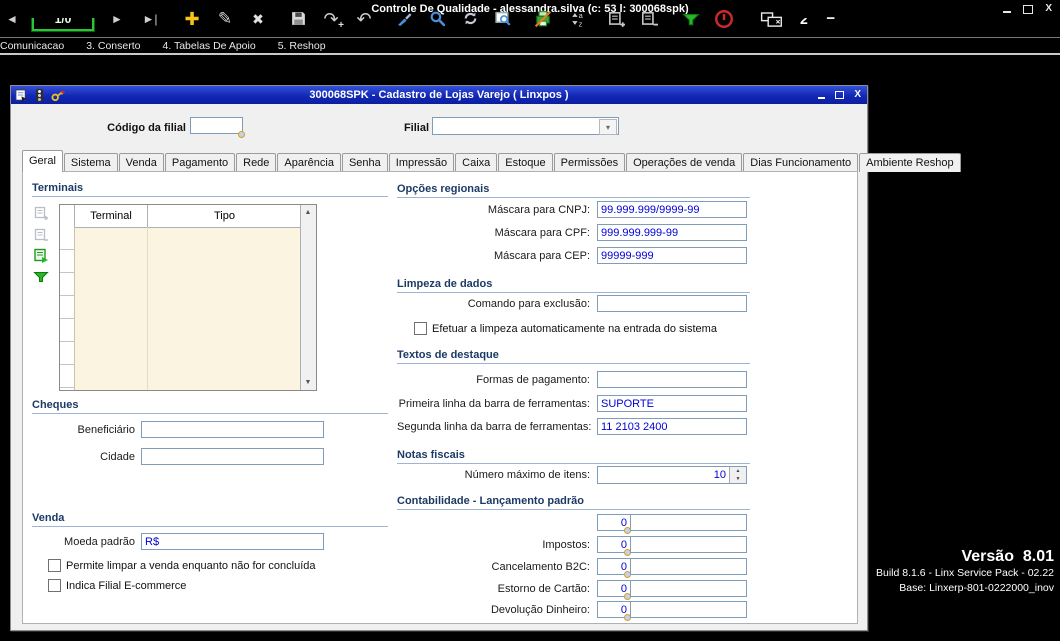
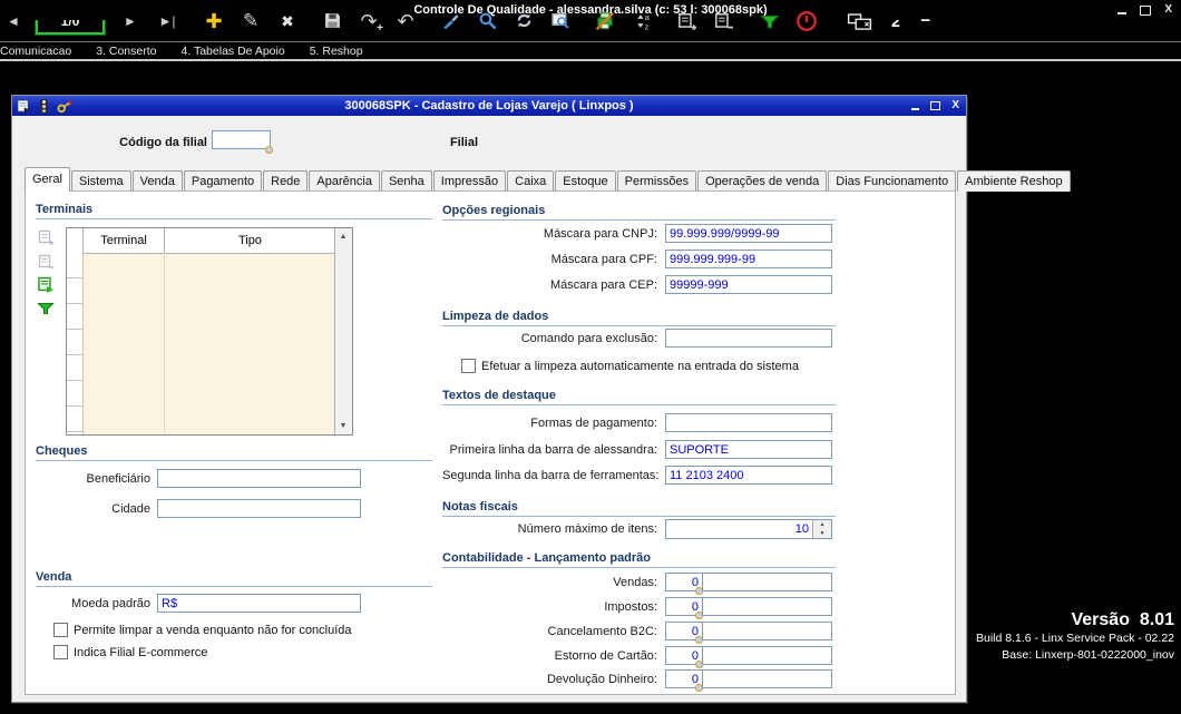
  Controle De Qualidade - alessandra.silva (c: 53 l: 300068spk)
  X
  ◄
  1/0
  ►
  ►|
  ✚
  ✎
  ✖
  ↷
  +
  ↶
  a
  z
  2
  −
  Comunicacao
  3. Conserto
  4. Tabelas De Apoio
  5. Reshop
  300068SPK - Cadastro de Lojas Varejo ( Linxpos )
  X
  Código da filial
  Filial
- ▾
  Geral
  Sistema
  Venda
  Pagamento
  Rede
  Aparência
  Senha
  Impressão
  Caixa
  Estoque
  Permissões
  Operações de venda
  Dias Funcionamento
  Ambiente Reshop
  Terminais
  Terminal
  Tipo
  Cheques
  Beneficiário
  Cidade
  Venda
  Moeda padrão
  R$
  Permite limpar a venda enquanto não for concluída
  Indica Filial E-commerce
  Opções regionais
  Máscara para CNPJ:
  99.999.999/9999-99
  Máscara para CPF:
  999.999.999-99
  Máscara para CEP:
  99999-999
  Limpeza de dados
  Comando para exclusão:
  Efetuar a limpeza automaticamente na entrada do sistema
  Textos de destaque
  Formas de pagamento:
- Primeira linha da barra de ferramentas:
+ Primeira linha da barra de alessandra:
  SUPORTE
  Segunda linha da barra de ferramentas:
  11 2103 2400
  Notas fiscais
  Número máximo de itens:
  10
  Contabilidade - Lançamento padrão
+ Vendas:
  0
  Impostos:
  0
  Cancelamento B2C:
  0
  Estorno de Cartão:
  0
  Devolução Dinheiro:
  0
  Versão 8.01
  Build 8.1.6 - Linx Service Pack - 02.22
  Base: Linxerp-801-0222000_inov
